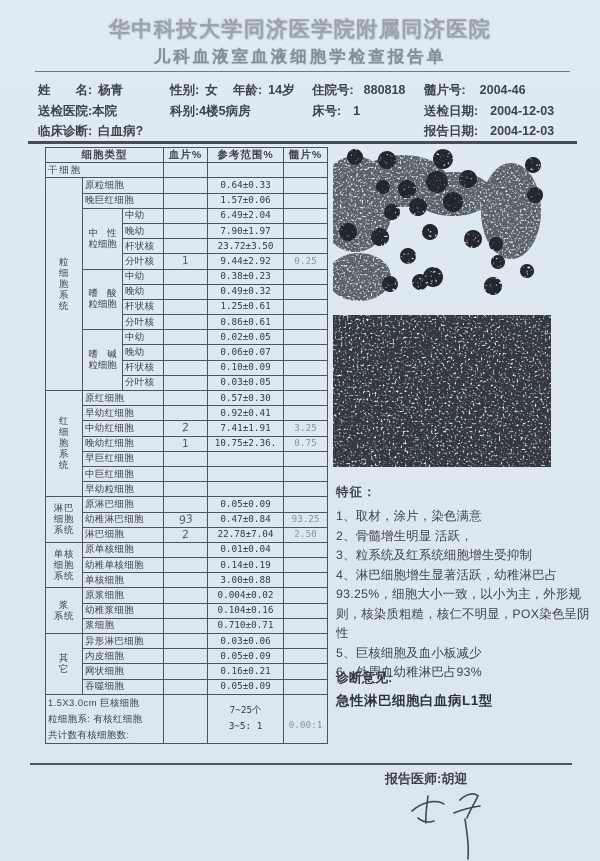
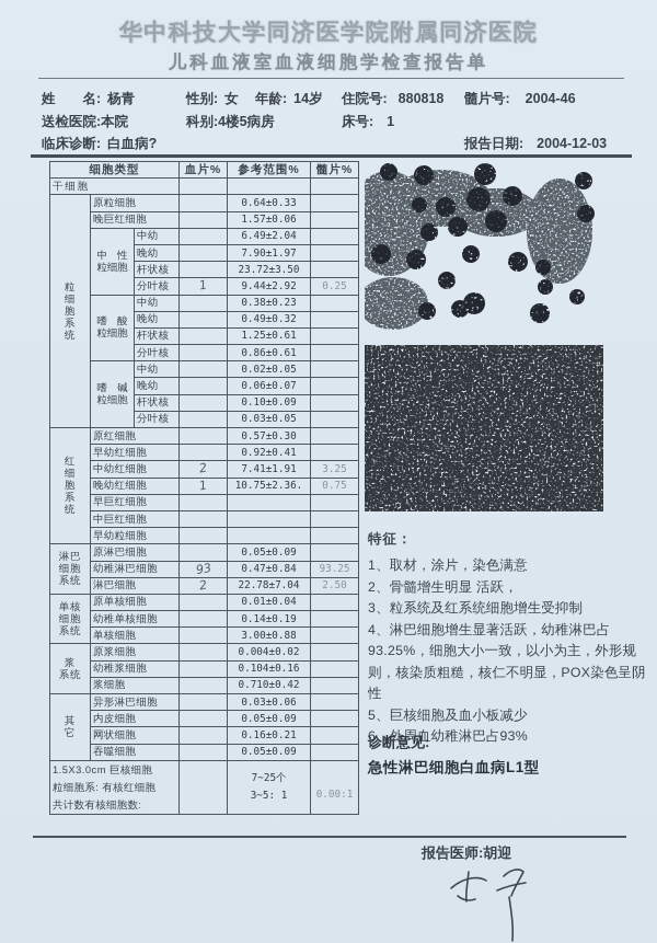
  华中科技大学同济医学院附属同济医院
  儿科血液室血液细胞学检查报告单
  姓 名: 杨青
  性别: 女
  年龄: 14岁
  住院号: 880818
  髓片号: 2004-46
  送检医院:本院
  科别:4楼5病房
  床号: 1
- 送检日期: 2004-12-03
  临床诊断: 白血病?
  报告日期: 2004-12-03
  细胞类型	血片%	参考范围%	髓片%
  干细胞
  粒 细 胞 系 统	原粒细胞		0.64±0.33
  晚巨红细胞		1.57±0.06
  中 性 粒细胞	中幼		6.49±2.04
  晚幼		7.90±1.97
  杆状核		23.72±3.50
  嗜 酸 粒细胞	中幼		0.38±0.23
  晚幼		0.49±0.32
  杆状核		1.25±0.61
  分叶核		0.86±0.61
  嗜 碱 粒细胞	中幼		0.02±0.05
  晚幼		0.06±0.07
  杆状核		0.10±0.09
  分叶核		0.03±0.05
  红 细 胞 系 统	原红细胞		0.57±0.30
  早幼红细胞		0.92±0.41
  早巨红细胞
  中巨红细胞
  早幼粒细胞
  淋巴 细胞 系统	原淋巴细胞		0.05±0.09
  单核 细胞 系统	原单核细胞		0.01±0.04
  幼稚单核细胞		0.14±0.19
  单核细胞		3.00±0.88
  浆 系统	原浆细胞		0.004±0.02
  幼稚浆细胞		0.104±0.16
- 浆细胞		0.710±0.71
+ 浆细胞		0.710±0.42
  其 它	异形淋巴细胞		0.03±0.06
  内皮细胞		0.05±0.09
  网状细胞		0.16±0.21
  吞噬细胞		0.05±0.09
  1.5X3.0cm 巨核细胞 粒细胞系: 有核红细胞 共计数有核细胞数:		7~25个 3~5: 1	0.00:1
  特征：
  1、取材，涂片，染色满意
  2、骨髓增生明显 活跃，
  3、粒系统及红系统细胞增生受抑制
  4、淋巴细胞增生显著活跃，幼稚淋巴占93.25%，细胞大小一致，以小为主，外形规则，核染质粗糙，核仁不明显，POX染色呈阴性
  5、巨核细胞及血小板减少
  6、外周血幼稚淋巴占93%
  诊断意见:
  急性淋巴细胞白血病L1型
  报告医师:胡迎
